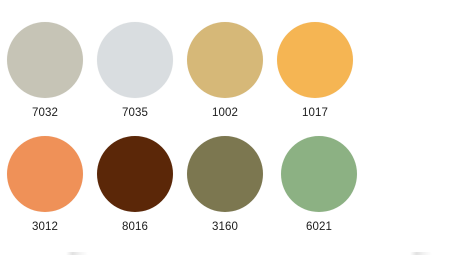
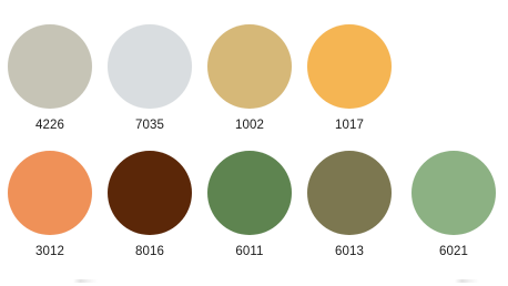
- 7032
+ 4226
  7035
  1002
  1017
  3012
  8016
+ 6011
- 3160
+ 6013
  6021
